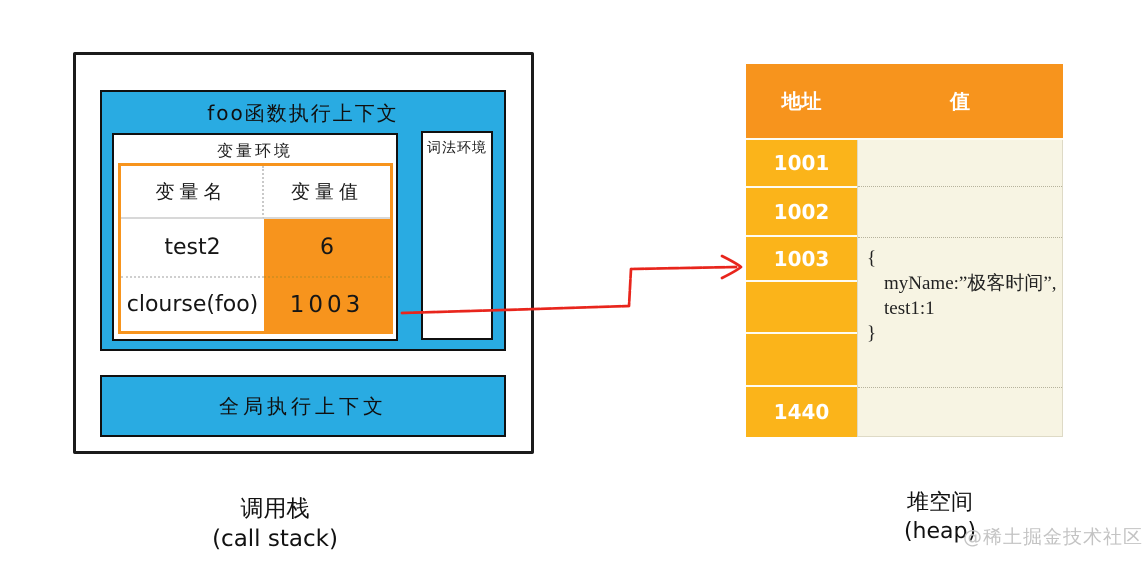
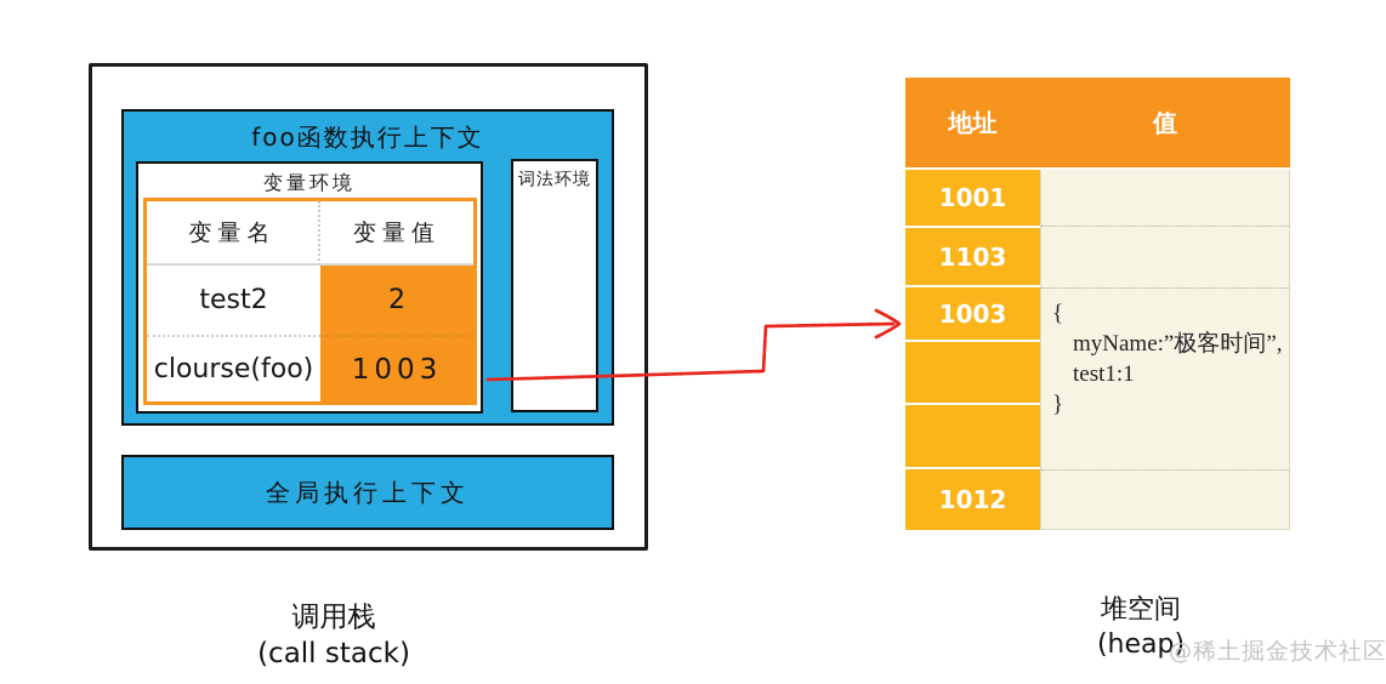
  foo函数执行上下文
  变量环境
  变量名
  变量值
  test2
- 6
+ 2
  clourse(foo)
  1003
  词法环境
  全局执行上下文
  调用栈
  (call stack)
  地址
  值
  1001
- 1002
+ 1103
  1003
- 1440
+ 1012
  {
  myName:”极客时间”,
  test1:1
  }
  堆空间
  (heap)
  @稀土掘金技术社区
